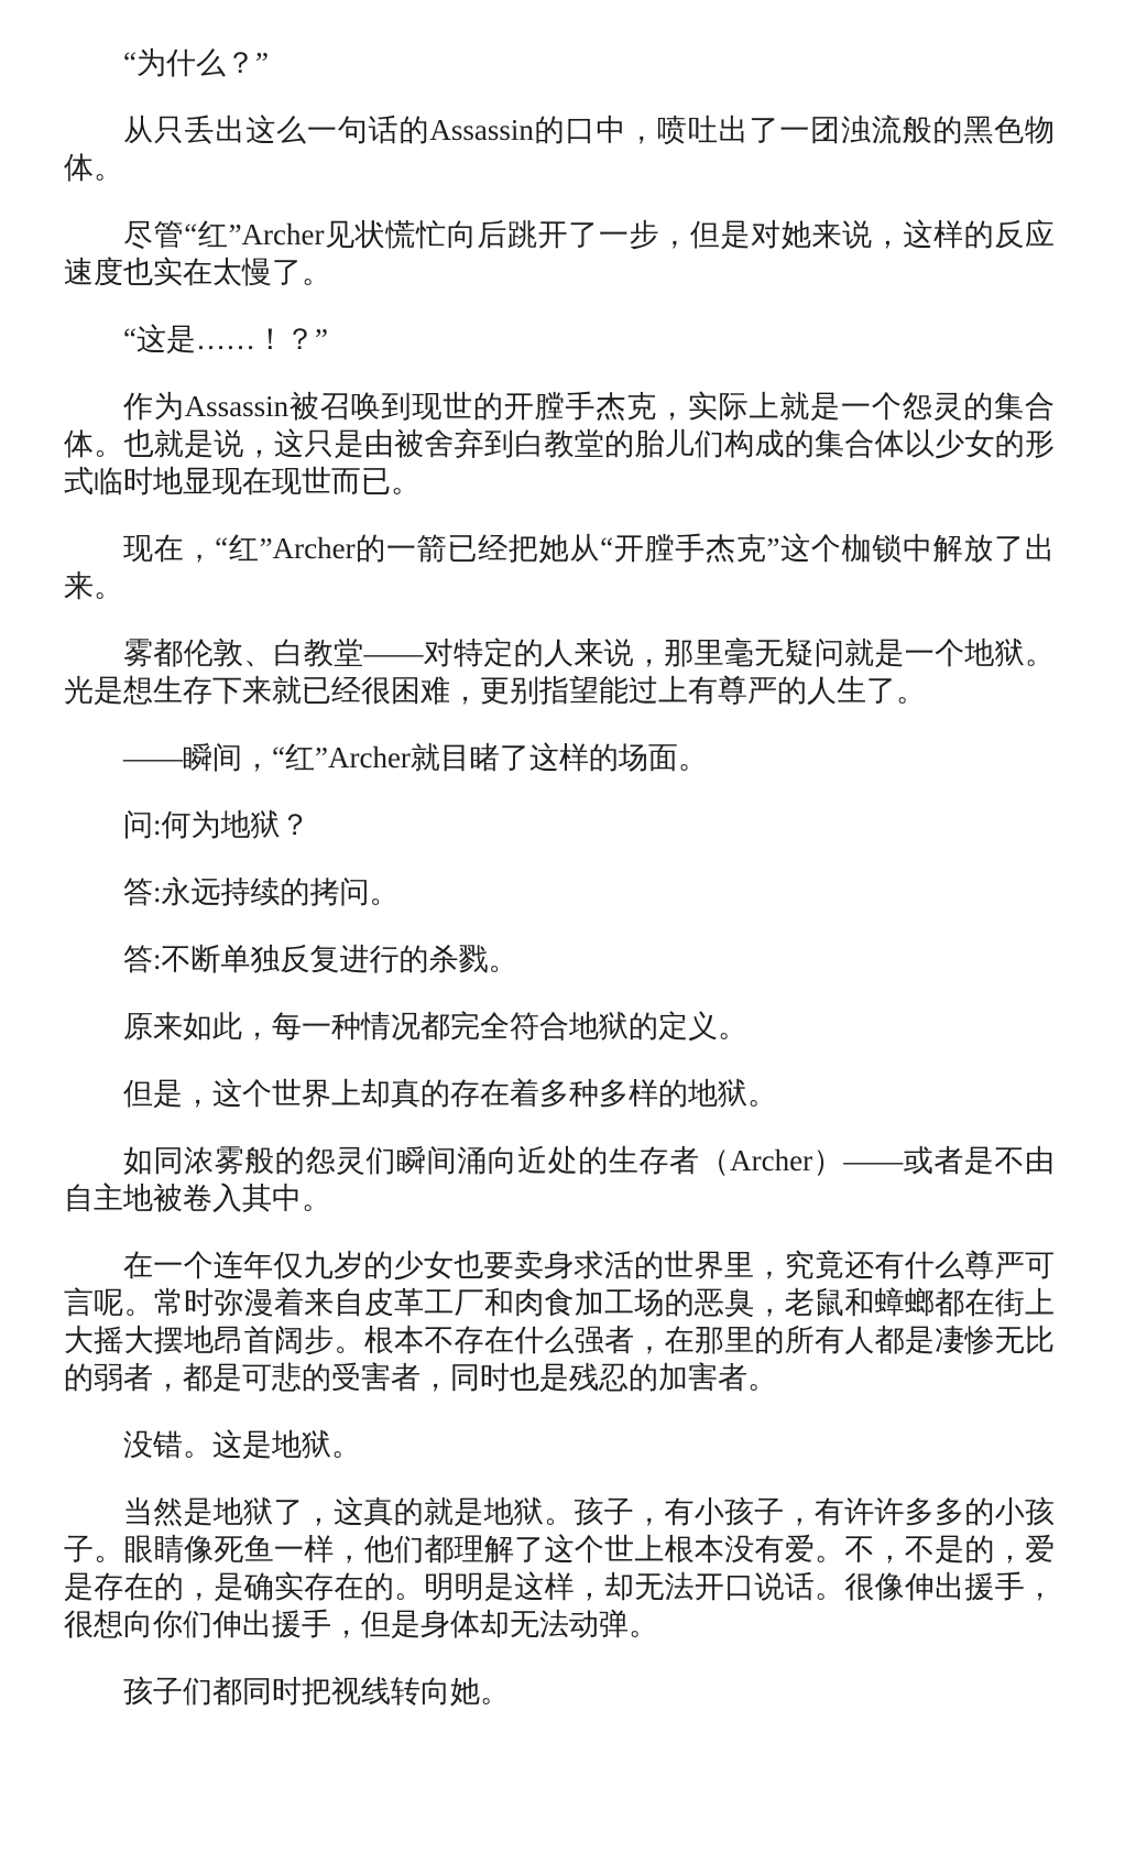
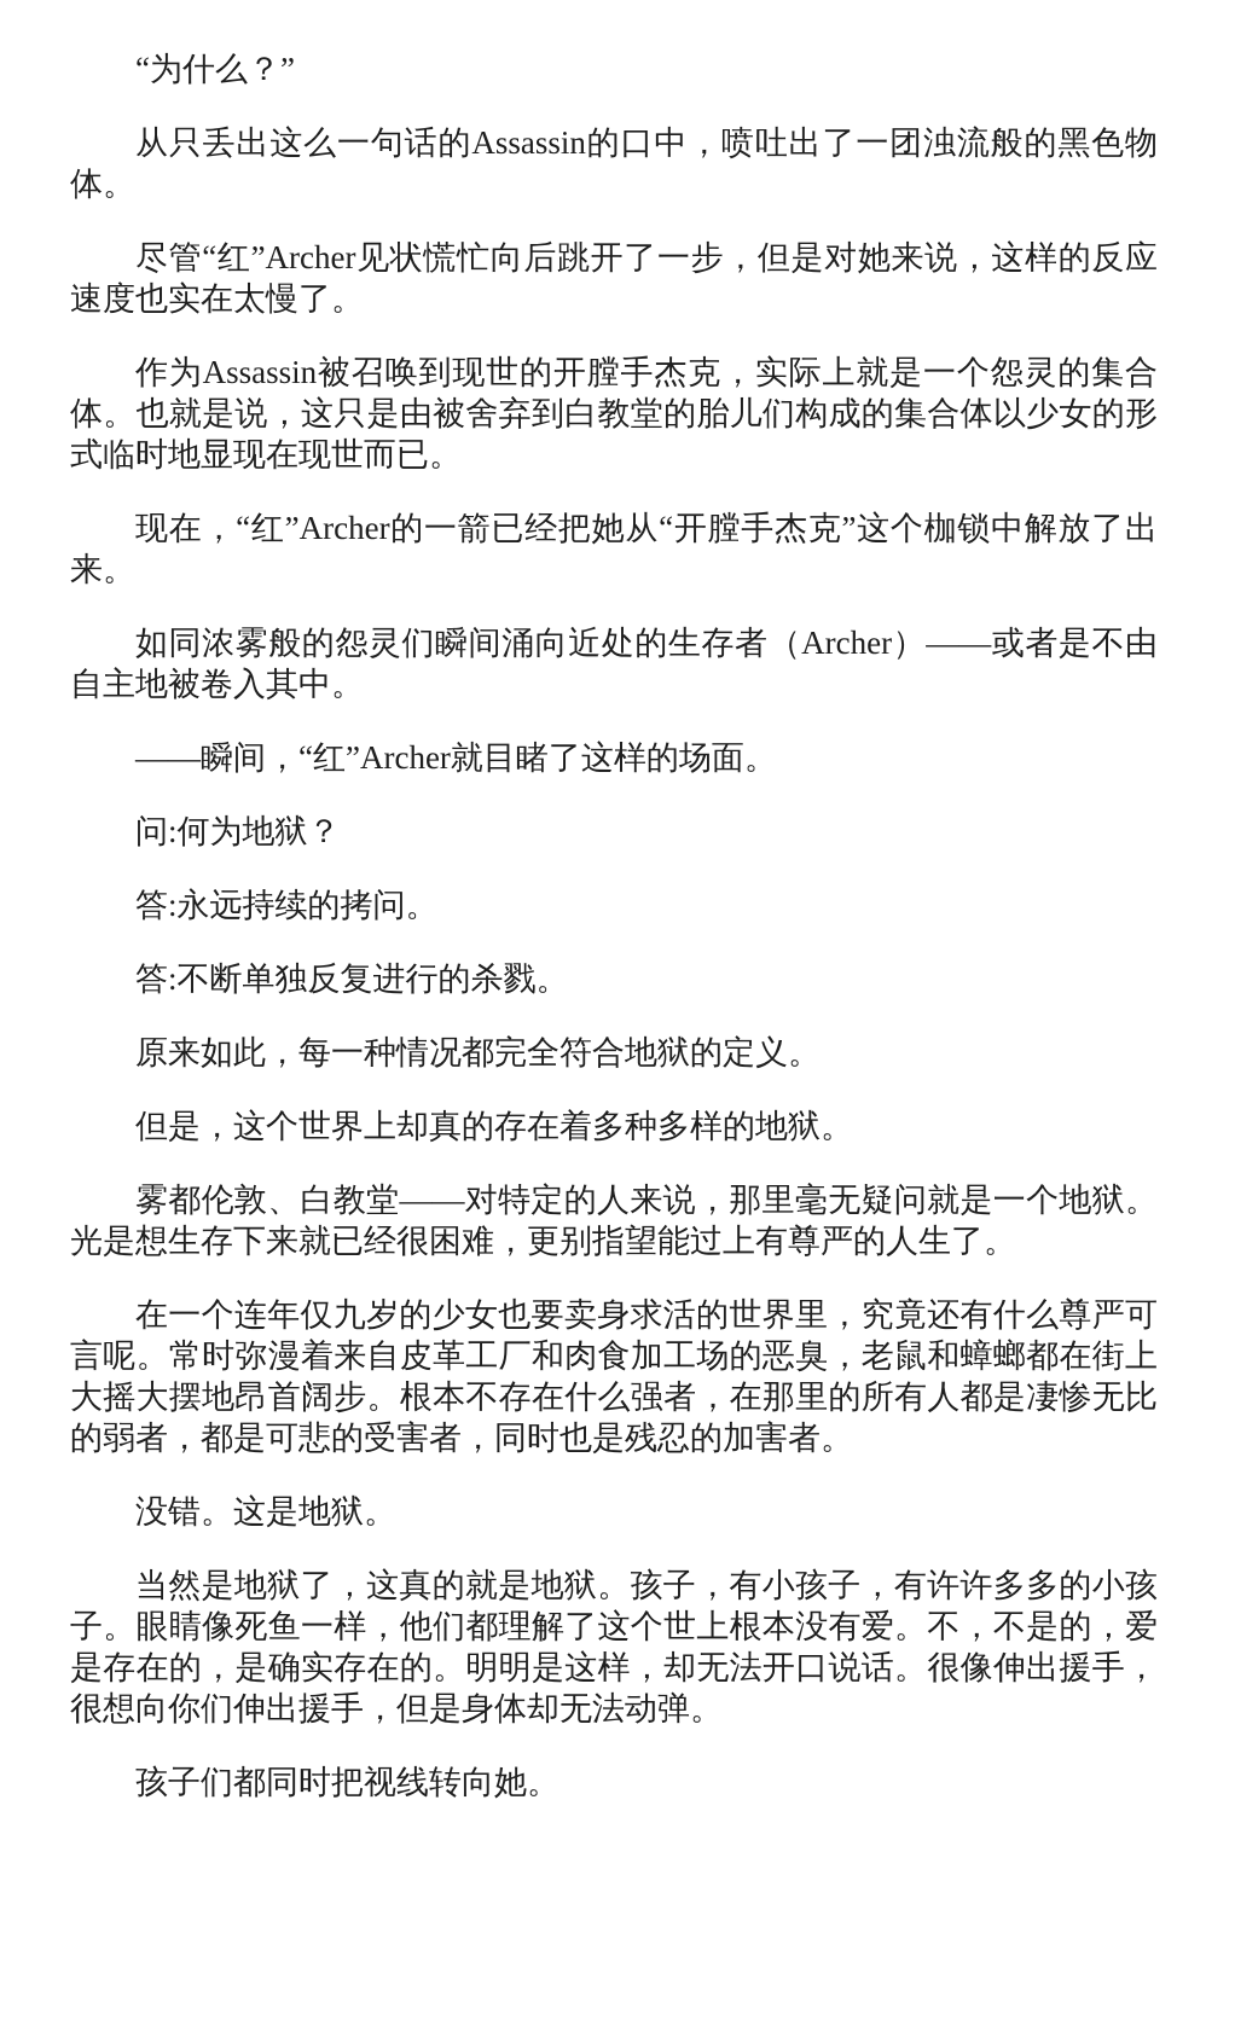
  “为什么？”
  从只丢出这么一句话的Assassin的口中，喷吐出了一团浊流般的黑色物体。
  尽管“红”Archer见状慌忙向后跳开了一步，但是对她来说，这样的反应速度也实在太慢了。
- “这是……！？”
  作为Assassin被召唤到现世的开膛手杰克，实际上就是一个怨灵的集合体。也就是说，这只是由被舍弃到白教堂的胎儿们构成的集合体以少女的形式临时地显现在现世而已。
  现在，“红”Archer的一箭已经把她从“开膛手杰克”这个枷锁中解放了出来。
- 雾都伦敦、白教堂——对特定的人来说，那里毫无疑问就是一个地狱。光是想生存下来就已经很困难，更别指望能过上有尊严的人生了。
+ 如同浓雾般的怨灵们瞬间涌向近处的生存者（Archer）——或者是不由自主地被卷入其中。
  ——瞬间，“红”Archer就目睹了这样的场面。
  问:何为地狱？
  答:永远持续的拷问。
  答:不断单独反复进行的杀戮。
  原来如此，每一种情况都完全符合地狱的定义。
  但是，这个世界上却真的存在着多种多样的地狱。
- 如同浓雾般的怨灵们瞬间涌向近处的生存者（Archer）——或者是不由自主地被卷入其中。
+ 雾都伦敦、白教堂——对特定的人来说，那里毫无疑问就是一个地狱。光是想生存下来就已经很困难，更别指望能过上有尊严的人生了。
  在一个连年仅九岁的少女也要卖身求活的世界里，究竟还有什么尊严可言呢。常时弥漫着来自皮革工厂和肉食加工场的恶臭，老鼠和蟑螂都在街上大摇大摆地昂首阔步。根本不存在什么强者，在那里的所有人都是凄惨无比的弱者，都是可悲的受害者，同时也是残忍的加害者。
  没错。这是地狱。
  当然是地狱了，这真的就是地狱。孩子，有小孩子，有许许多多的小孩子。眼睛像死鱼一样，他们都理解了这个世上根本没有爱。不，不是的，爱是存在的，是确实存在的。明明是这样，却无法开口说话。很像伸出援手，很想向你们伸出援手，但是身体却无法动弹。
  孩子们都同时把视线转向她。
